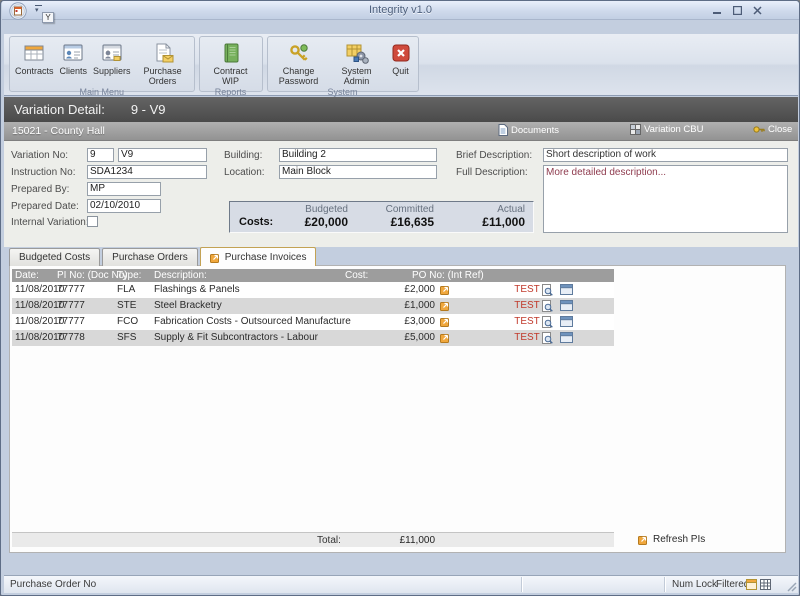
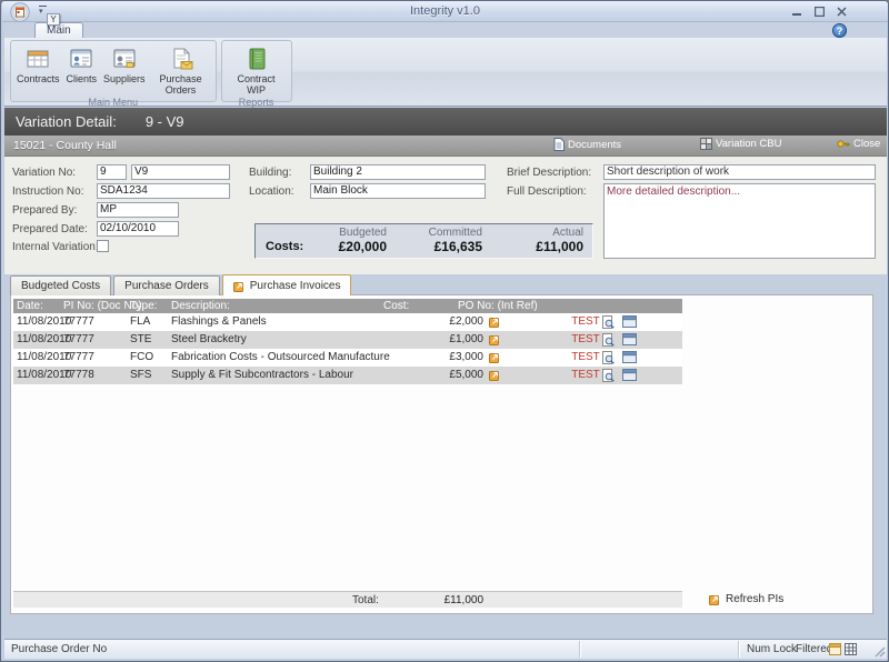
  Integrity v1.0
+ Main
+ ?
  Y
  Contracts
  Clients
  Suppliers
  Purchase Orders
  Main Menu
  Contract WIP
  Reports
- Change Password
- System Admin
- Quit
- System
  Variation Detail:
  9 - V9
  15021 - County Hall
  Documents
  Variation CBU
  Close
  Variation No:
  9
  V9
  Instruction No:
  SDA1234
  Prepared By:
  MP
  Prepared Date:
  02/10/2010
  Internal Variation
  Building:
  Building 2
  Location:
  Main Block
  Brief Description:
  Short description of work
  Full Description:
  More detailed description...
  Costs:
  Budgeted
  Committed
  Actual
  £20,000
  £16,635
  £11,000
  Budgeted Costs
  Purchase Orders
  Purchase Invoices
  Date:
  PI No: (Doc No)
  Type:
  Description:
  Cost:
  PO No: (Int Ref)
  11/08/2010
  77777
  FLA
  Flashings & Panels
  £2,000
  TEST
  11/08/2010
  77777
  STE
  Steel Bracketry
  £1,000
  TEST
  11/08/2010
  77777
  FCO
  Fabrication Costs - Outsourced Manufacture
  £3,000
  TEST
  11/08/2010
  77778
  SFS
  Supply & Fit Subcontractors - Labour
  £5,000
  TEST
  Total:
  £11,000
  Refresh PIs
  Purchase Order No
  Num Lock
  Filtere
